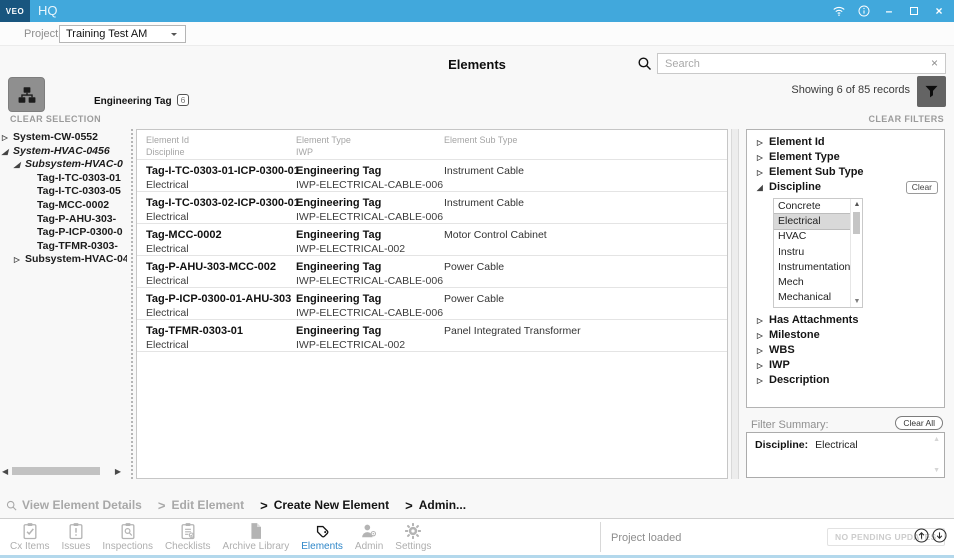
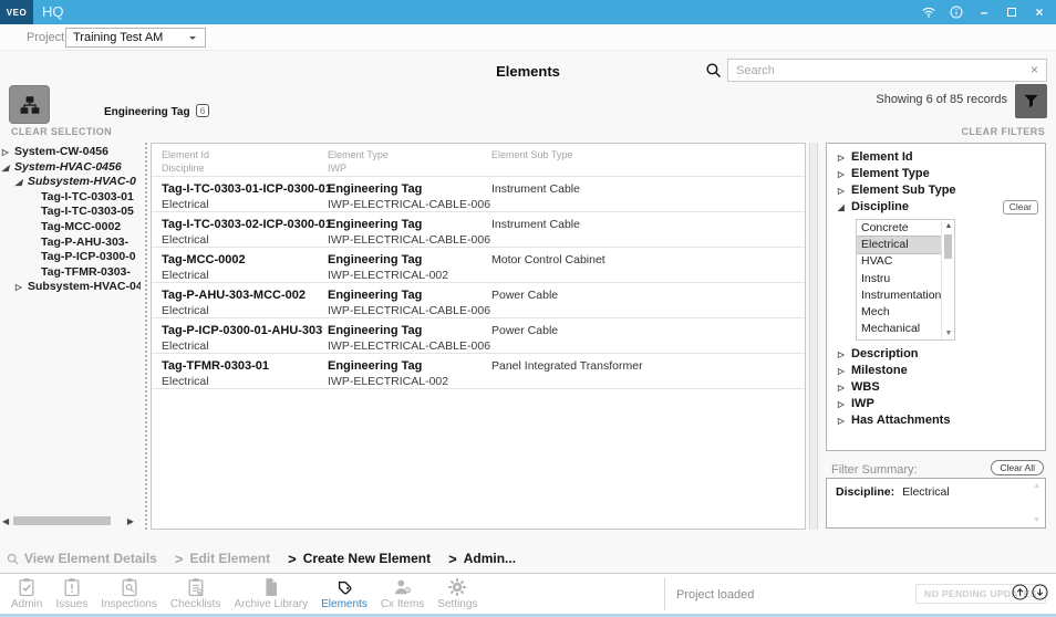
  VEO
  HQ
  –
  ×
  Project
  Training Test AM
  Elements
  Search
  ×
  Engineering Tag 6
  Showing 6 of 85 records
  CLEAR SELECTION
  CLEAR FILTERS
- System-CW-0552
+ System-CW-0456
  System-HVAC-0456
  Subsystem-HVAC-0
  Tag-I-TC-0303-01
  Tag-I-TC-0303-05
  Tag-MCC-0002
  Tag-P-AHU-303-
  Tag-P-ICP-0300-0
  Tag-TFMR-0303-
  Subsystem-HVAC-04
  ◀
  ▶
  Element Id
  Element Type
  Element Sub Type
  Discipline
  IWP
  Tag-I-TC-0303-01-ICP-0300-01
  Engineering Tag
  Instrument Cable
  Electrical
  IWP-ELECTRICAL-CABLE-006
  Tag-I-TC-0303-02-ICP-0300-01
  Engineering Tag
  Instrument Cable
  Electrical
  IWP-ELECTRICAL-CABLE-006
  Tag-MCC-0002
  Engineering Tag
  Motor Control Cabinet
  Electrical
  IWP-ELECTRICAL-002
  Tag-P-AHU-303-MCC-002
  Engineering Tag
  Power Cable
  Electrical
  IWP-ELECTRICAL-CABLE-006
  Tag-P-ICP-0300-01-AHU-303
  Engineering Tag
  Power Cable
  Electrical
  IWP-ELECTRICAL-CABLE-006
  Tag-TFMR-0303-01
  Engineering Tag
  Panel Integrated Transformer
  Electrical
  IWP-ELECTRICAL-002
  Element Id
  Element Type
  Element Sub Type
  Discipline
  Clear
  Concrete
  Electrical
  HVAC
  Instru
  Instrumentation
  Mech
  Mechanical
- Has Attachments
+ Description
  Milestone
  WBS
  IWP
- Description
+ Has Attachments
  Filter Summary:
  Clear All
  Discipline: Electrical
  View Element Details
  >
  Edit Element
  >
  Create New Element
  >
  Admin...
- Cx Items
+ Admin
  Issues
  Inspections
  Checklists
  Archive Library
  Elements
- Admin
+ Cx Items
  Settings
  Project loaded
  NO PENDING UPDA
